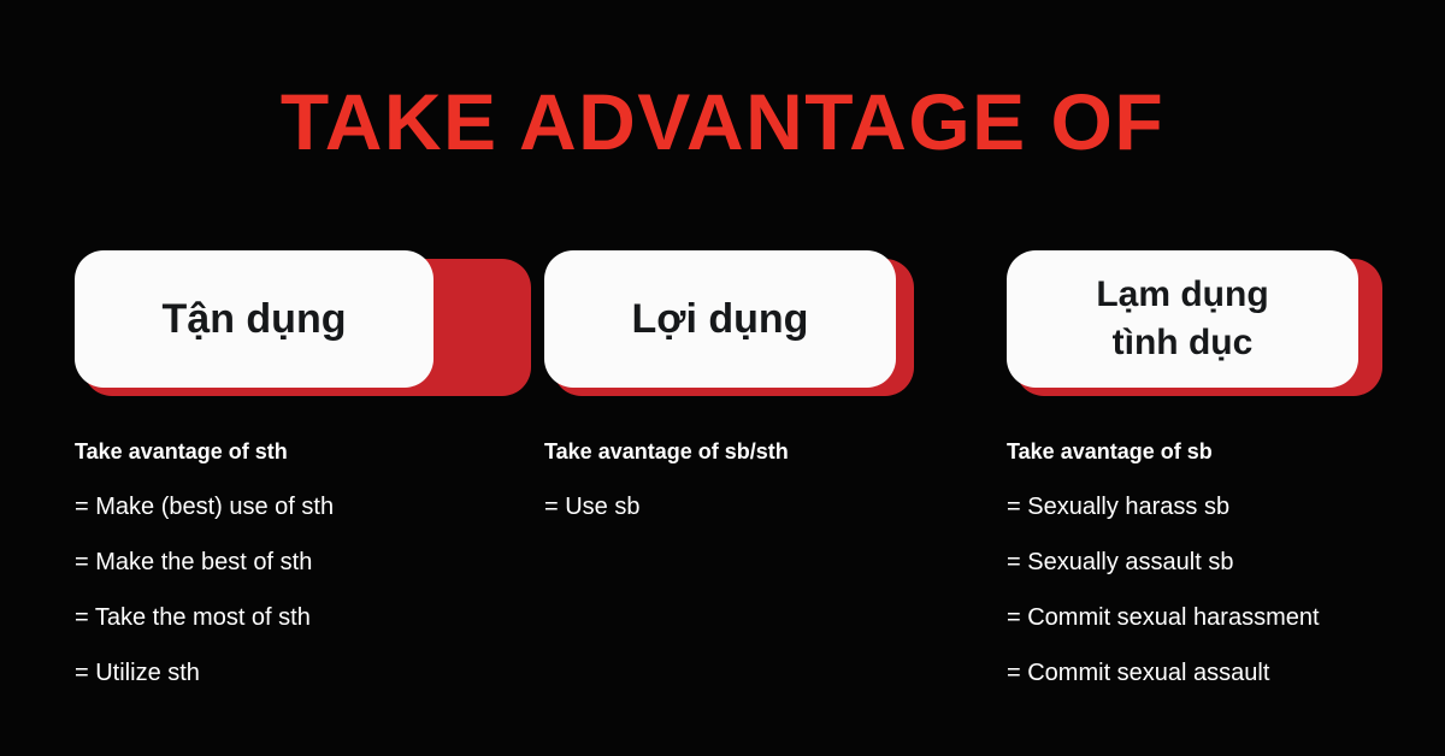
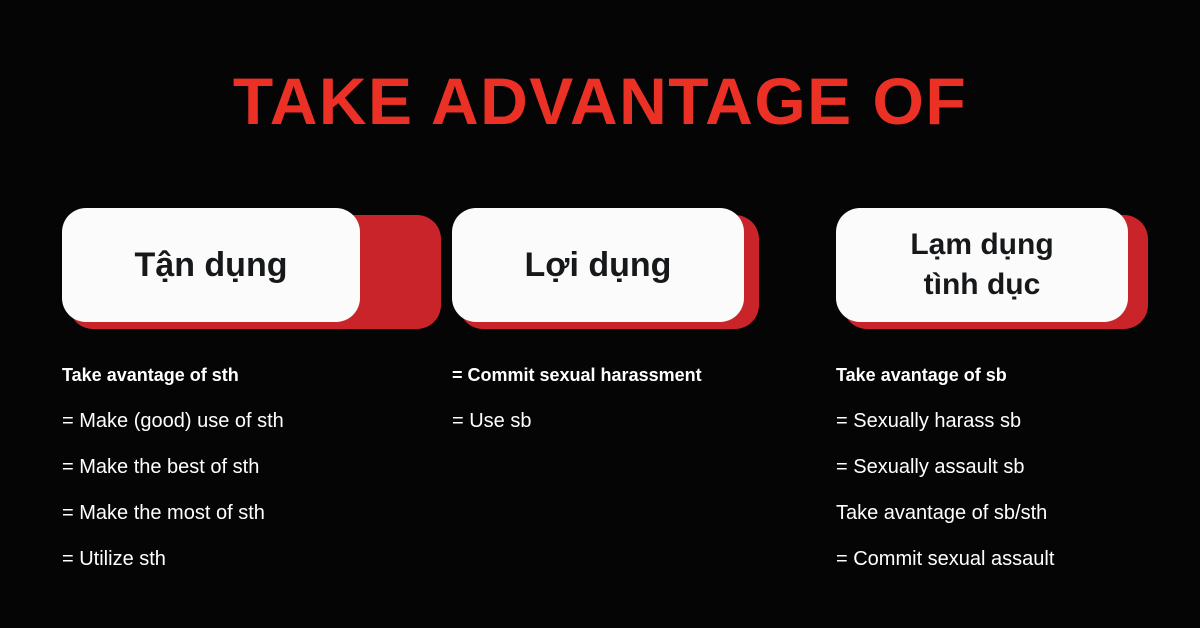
  TAKE ADVANTAGE OF
  Tận dụng
  Take avantage of sth
- = Make (best) use of sth
+ = Make (good) use of sth
  = Make the best of sth
- = Take the most of sth
+ = Make the most of sth
  = Utilize sth
  Lợi dụng
- Take avantage of sb/sth
+ = Commit sexual harassment
  = Use sb
  Lạm dụng
  tình dục
  Take avantage of sb
  = Sexually harass sb
  = Sexually assault sb
- = Commit sexual harassment
+ Take avantage of sb/sth
  = Commit sexual assault
